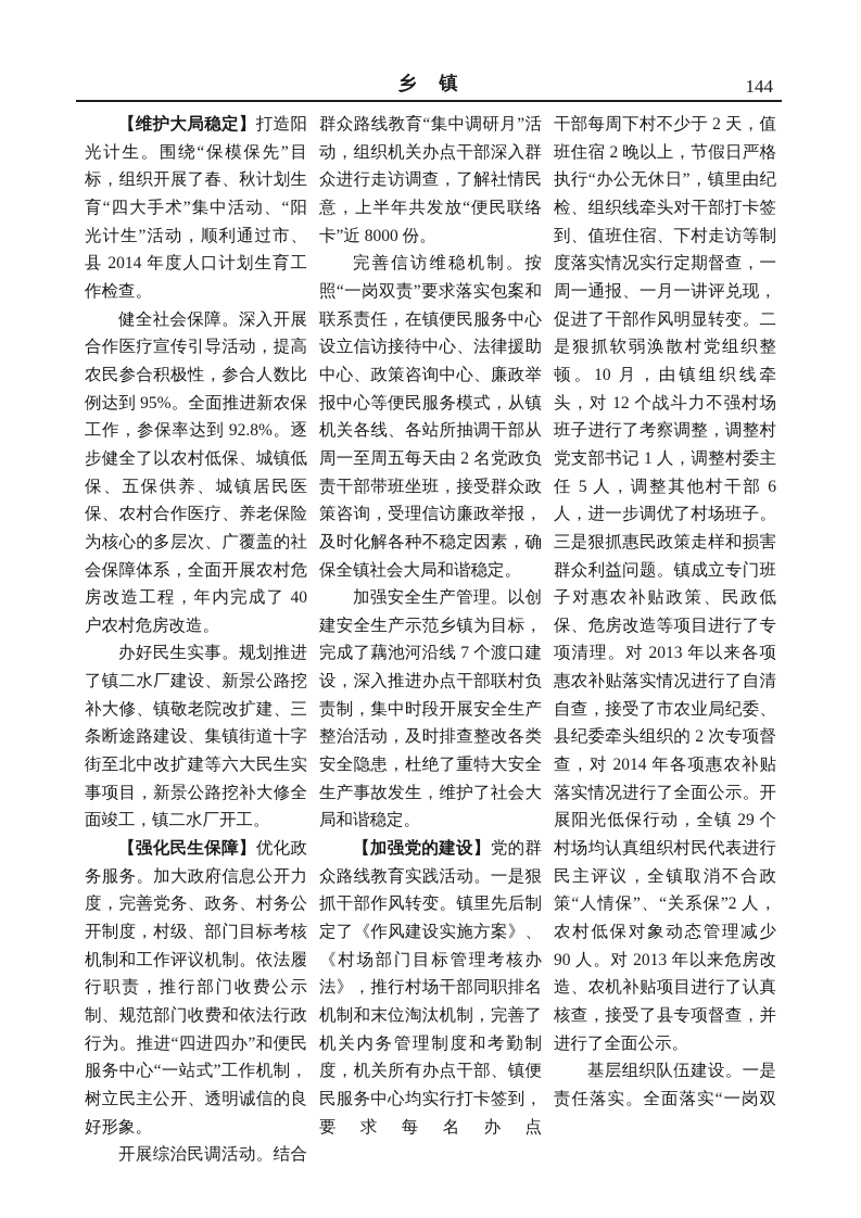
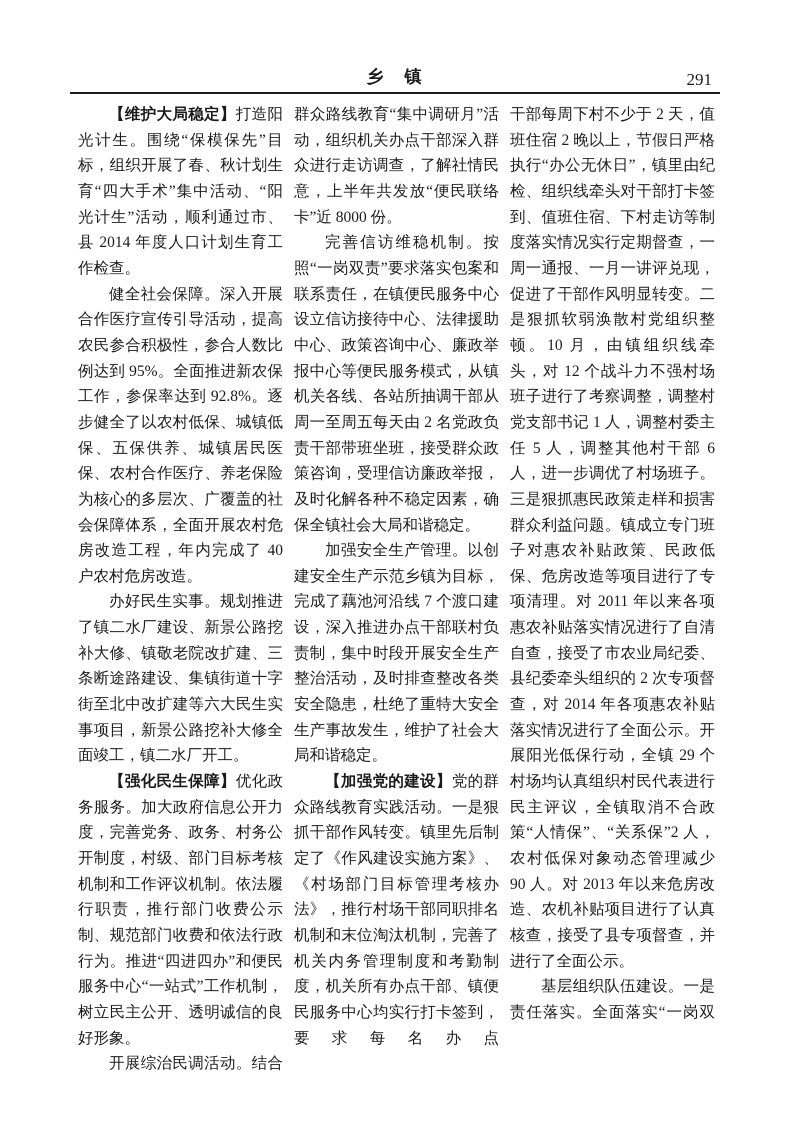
  乡 镇
- 144
+ 291
  【维护大局稳定】打造阳光计生。围绕“保模保先”目标，组织开展了春、秋计划生育“四大手术”集中活动、“阳光计生”活动，顺利通过市、县 2014 年度人口计划生育工作检查。
  健全社会保障。深入开展合作医疗宣传引导活动，提高农民参合积极性，参合人数比例达到 95%。全面推进新农保工作，参保率达到 92.8%。逐步健全了以农村低保、城镇低保、五保供养、城镇居民医保、农村合作医疗、养老保险为核心的多层次、广覆盖的社会保障体系，全面开展农村危房改造工程，年内完成了 40 户农村危房改造。
  办好民生实事。规划推进了镇二水厂建设、新景公路挖补大修、镇敬老院改扩建、三条断途路建设、集镇街道十字街至北中改扩建等六大民生实事项目，新景公路挖补大修全面竣工，镇二水厂开工。
  【强化民生保障】优化政务服务。加大政府信息公开力度，完善党务、政务、村务公开制度，村级、部门目标考核机制和工作评议机制。依法履行职责，推行部门收费公示制、规范部门收费和依法行政行为。推进“四进四办”和便民服务中心“一站式”工作机制，树立民主公开、透明诚信的良好形象。
  开展综治民调活动。结合
  群众路线教育“集中调研月”活动，组织机关办点干部深入群众进行走访调查，了解社情民意，上半年共发放“便民联络卡”近 8000 份。
  完善信访维稳机制。按照“一岗双责”要求落实包案和联系责任，在镇便民服务中心设立信访接待中心、法律援助中心、政策咨询中心、廉政举报中心等便民服务模式，从镇机关各线、各站所抽调干部从周一至周五每天由 2 名党政负责干部带班坐班，接受群众政策咨询，受理信访廉政举报，及时化解各种不稳定因素，确保全镇社会大局和谐稳定。
  加强安全生产管理。以创建安全生产示范乡镇为目标，完成了藕池河沿线 7 个渡口建设，深入推进办点干部联村负责制，集中时段开展安全生产整治活动，及时排查整改各类安全隐患，杜绝了重特大安全生产事故发生，维护了社会大局和谐稳定。
  【加强党的建设】党的群众路线教育实践活动。一是狠抓干部作风转变。镇里先后制定了《作风建设实施方案》、《村场部门目标管理考核办法》，推行村场干部同职排名机制和末位淘汰机制，完善了机关内务管理制度和考勤制度，机关所有办点干部、镇便民服务中心均实行打卡签到，要求每名办点
- 干部每周下村不少于 2 天，值班住宿 2 晚以上，节假日严格执行“办公无休日”，镇里由纪检、组织线牵头对干部打卡签到、值班住宿、下村走访等制度落实情况实行定期督查，一周一通报、一月一讲评兑现，促进了干部作风明显转变。二是狠抓软弱涣散村党组织整顿。10 月，由镇组织线牵头，对 12 个战斗力不强村场班子进行了考察调整，调整村党支部书记 1 人，调整村委主任 5 人，调整其他村干部 6 人，进一步调优了村场班子。三是狠抓惠民政策走样和损害群众利益问题。镇成立专门班子对惠农补贴政策、民政低保、危房改造等项目进行了专项清理。对 2013 年以来各项惠农补贴落实情况进行了自清自查，接受了市农业局纪委、县纪委牵头组织的 2 次专项督查，对 2014 年各项惠农补贴落实情况进行了全面公示。开展阳光低保行动，全镇 29 个村场均认真组织村民代表进行民主评议，全镇取消不合政策“人情保”、“关系保”2 人，农村低保对象动态管理减少 90 人。对 2013 年以来危房改造、农机补贴项目进行了认真核查，接受了县专项督查，并进行了全面公示。
+ 干部每周下村不少于 2 天，值班住宿 2 晚以上，节假日严格执行“办公无休日”，镇里由纪检、组织线牵头对干部打卡签到、值班住宿、下村走访等制度落实情况实行定期督查，一周一通报、一月一讲评兑现，促进了干部作风明显转变。二是狠抓软弱涣散村党组织整顿。10 月，由镇组织线牵头，对 12 个战斗力不强村场班子进行了考察调整，调整村党支部书记 1 人，调整村委主任 5 人，调整其他村干部 6 人，进一步调优了村场班子。三是狠抓惠民政策走样和损害群众利益问题。镇成立专门班子对惠农补贴政策、民政低保、危房改造等项目进行了专项清理。对 2011 年以来各项惠农补贴落实情况进行了自清自查，接受了市农业局纪委、县纪委牵头组织的 2 次专项督查，对 2014 年各项惠农补贴落实情况进行了全面公示。开展阳光低保行动，全镇 29 个村场均认真组织村民代表进行民主评议，全镇取消不合政策“人情保”、“关系保”2 人，农村低保对象动态管理减少 90 人。对 2013 年以来危房改造、农机补贴项目进行了认真核查，接受了县专项督查，并进行了全面公示。
  基层组织队伍建设。一是责任落实。全面落实“一岗双
